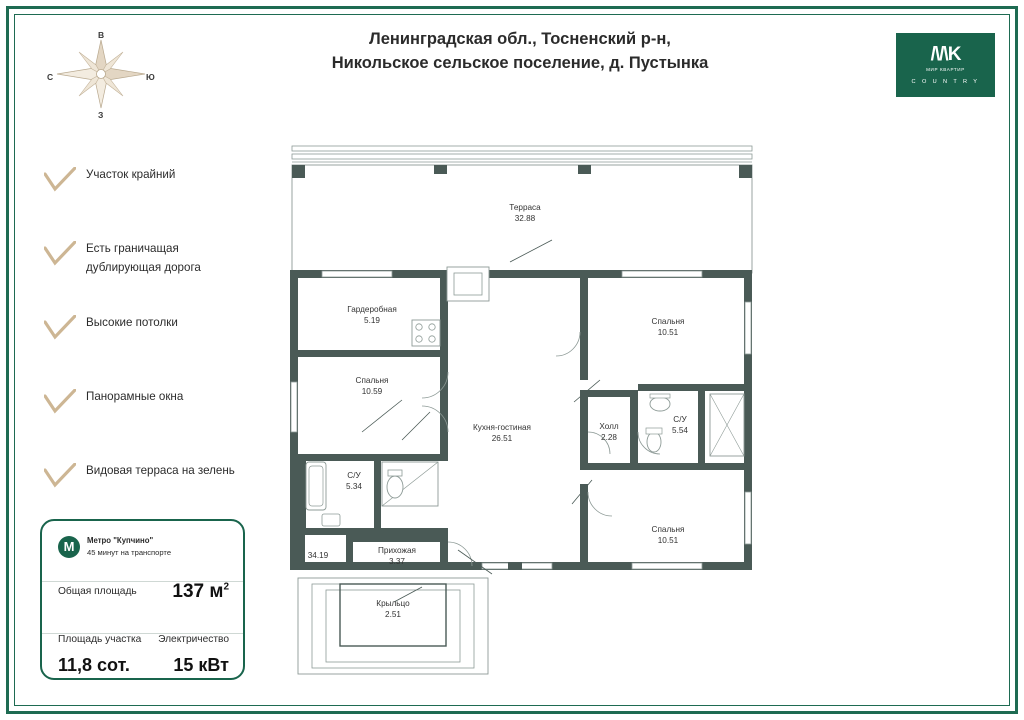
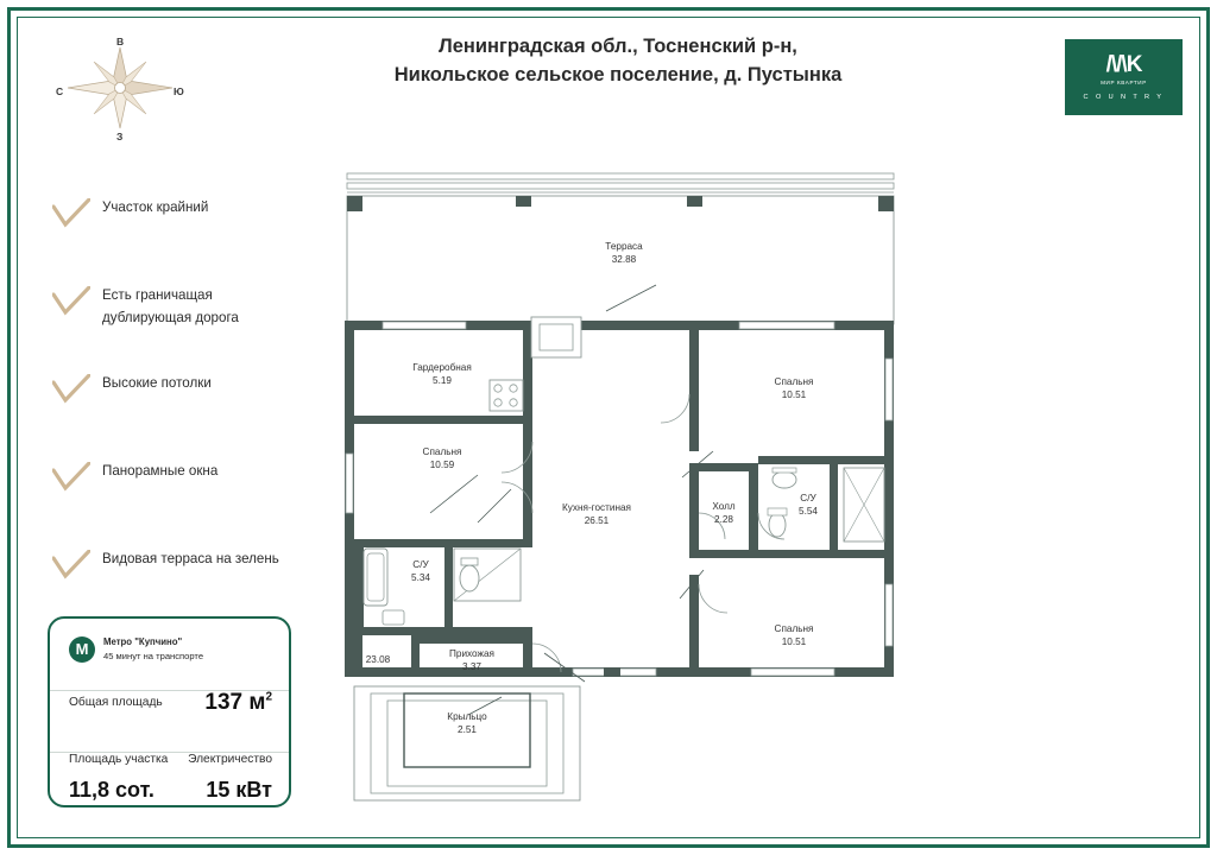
  Ленинградская обл., Тосненский р-н,
  Никольское сельское поселение, д. Пустынка
  /\/\K
  В
  С
  Ю
  З
  Участок крайний
  Есть граничащая дублирующая дорога
  Высокие потолки
  Панорамные окна
  Видовая терраса на зелень
  M
  Метро "Купчино"
  45 минут на транспорте
  Общая площадь
  137 м2
  Площадь участка
  Электричество
  11,8 сот.
  15 кВт
  Терраса
  32.88
  Гардеробная
  5.19
  Спальня
  10.59
  Спальня
  10.51
  Спальня
  10.51
  Кухня-гостиная
  26.51
  Холл
  2.28
  С/У
  5.34
  С/У
  5.54
  Прихожая
  3.37
  Крыльцо
  2.51
- 34.19
+ 23.08
